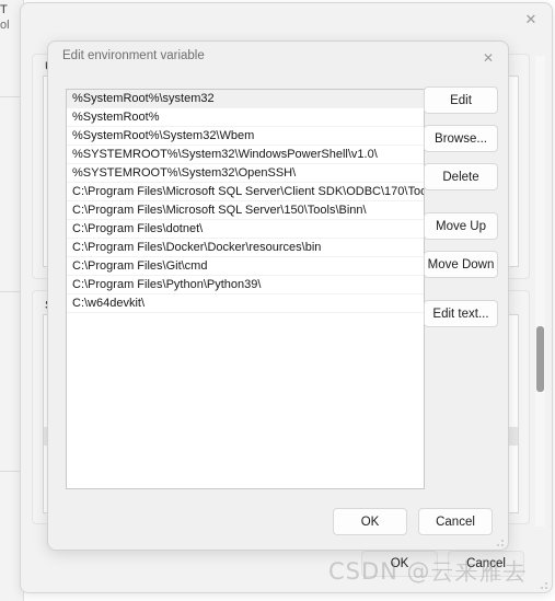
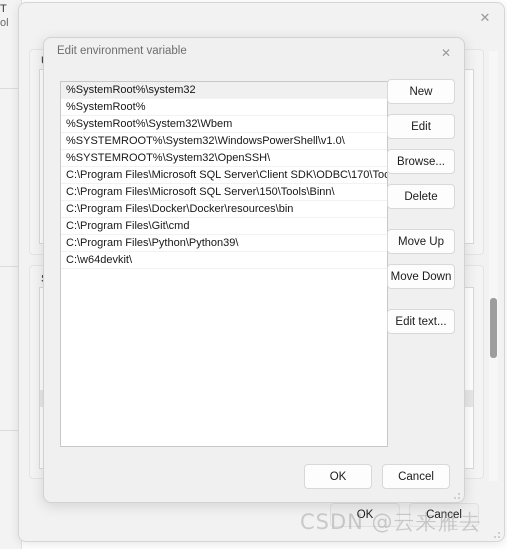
  T
  ol
  ✕
  OK
  Cancel
  Edit environment variable
  ✕
  %SystemRoot%\system32
  %SystemRoot%
  %SystemRoot%\System32\Wbem
  %SYSTEMROOT%\System32\WindowsPowerShell\v1.0\
  %SYSTEMROOT%\System32\OpenSSH\
  C:\Program Files\Microsoft SQL Server\Client SDK\ODBC\170\To
  C:\Program Files\Microsoft SQL Server\150\Tools\Binn\
- C:\Program Files\dotnet\
  C:\Program Files\Docker\Docker\resources\bin
  C:\Program Files\Git\cmd
  C:\Program Files\Python\Python39\
  C:\w64devkit\
+ New
  Edit
  Browse...
  Delete
  Move Up
  Move Down
  Edit text...
  OK
  Cancel
  CSDN @云来雁去
